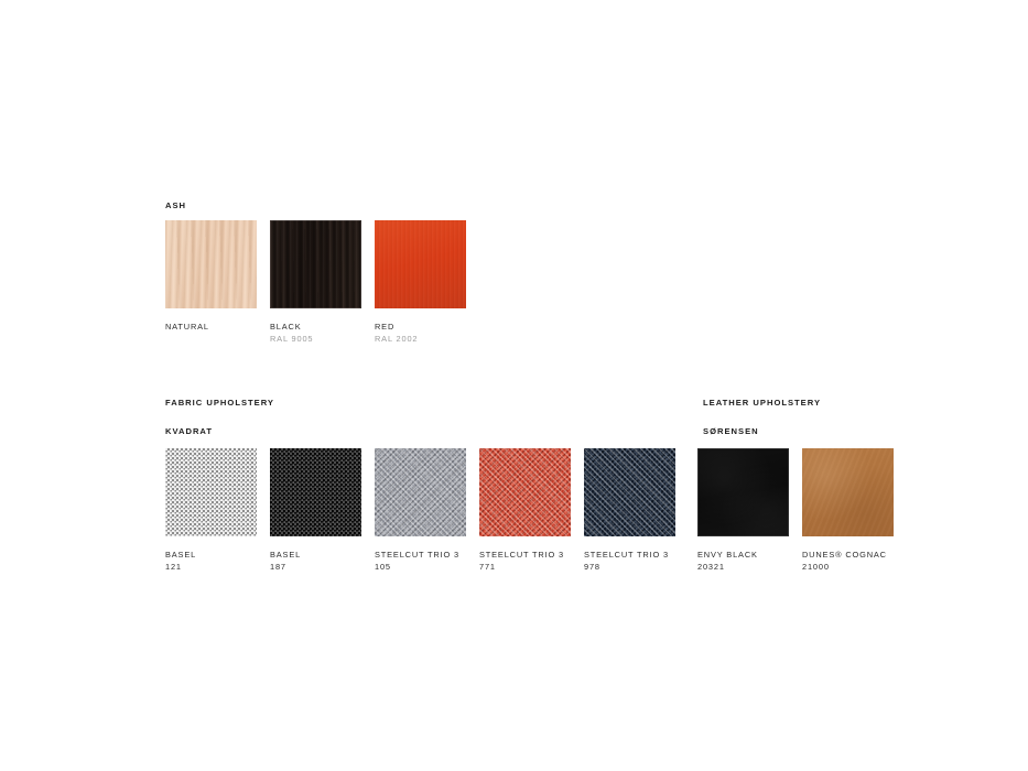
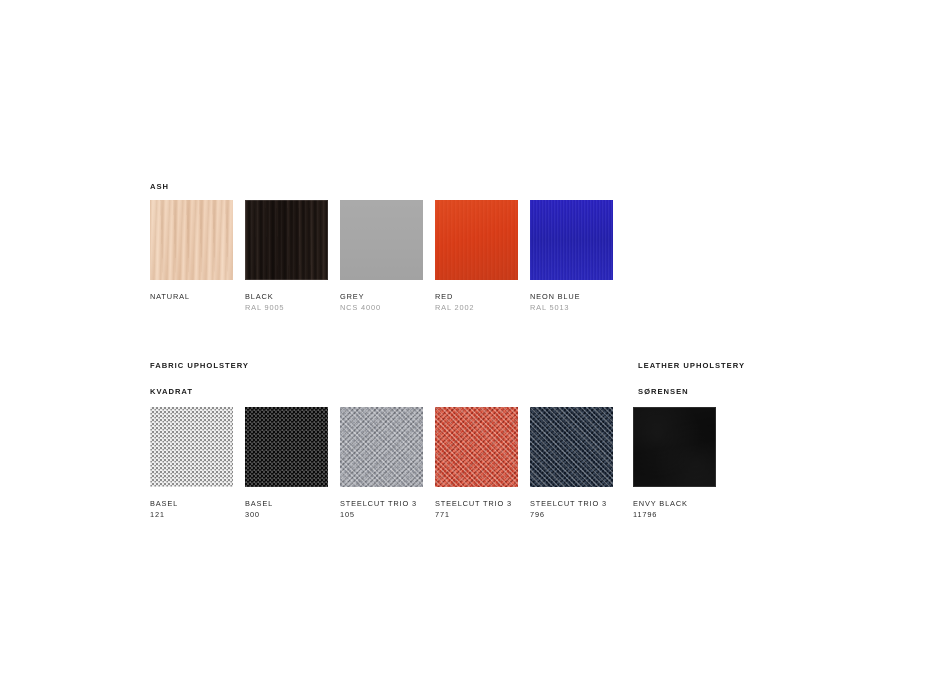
  ASH
  NATURAL
  BLACK
  RAL 9005
+ GREY
+ NCS 4000
  RED
  RAL 2002
+ NEON BLUE
+ RAL 5013
  FABRIC UPHOLSTERY
  LEATHER UPHOLSTERY
  KVADRAT
  SØRENSEN
  BASEL
  121
  BASEL
- 187
+ 300
  STEELCUT TRIO 3
  105
  STEELCUT TRIO 3
  771
  STEELCUT TRIO 3
- 978
+ 796
  ENVY BLACK
- 20321
+ 11796
- DUNES® COGNAC
- 21000
